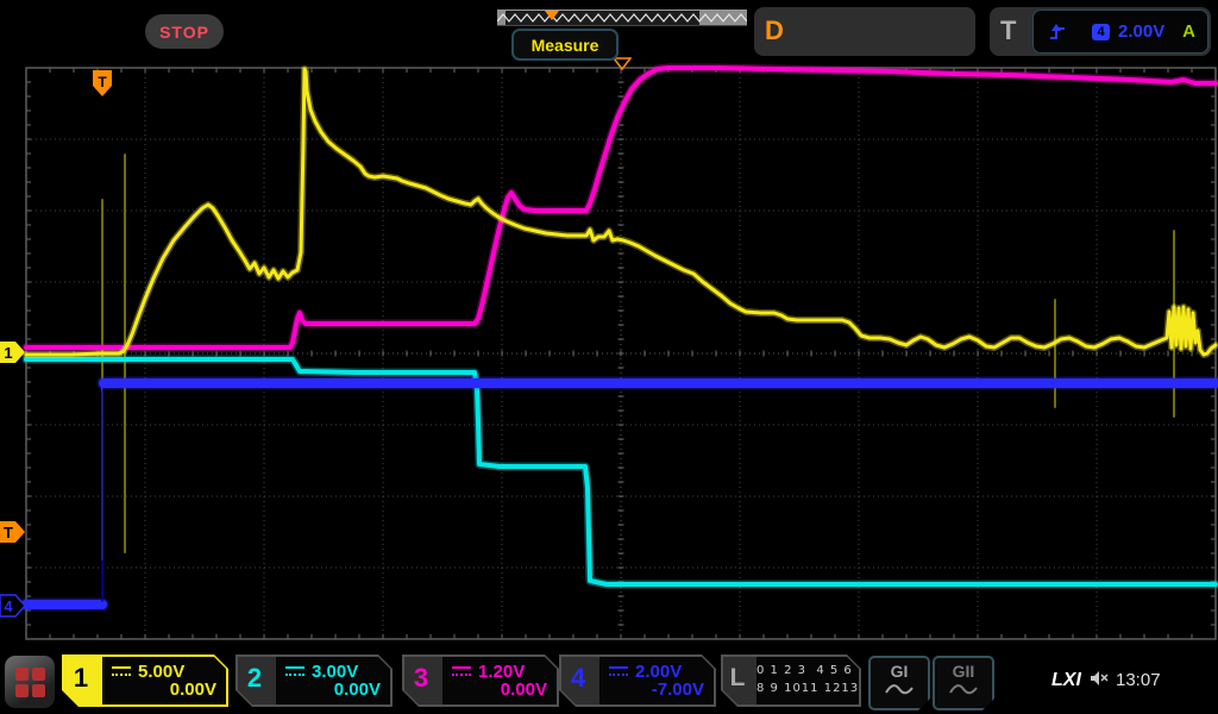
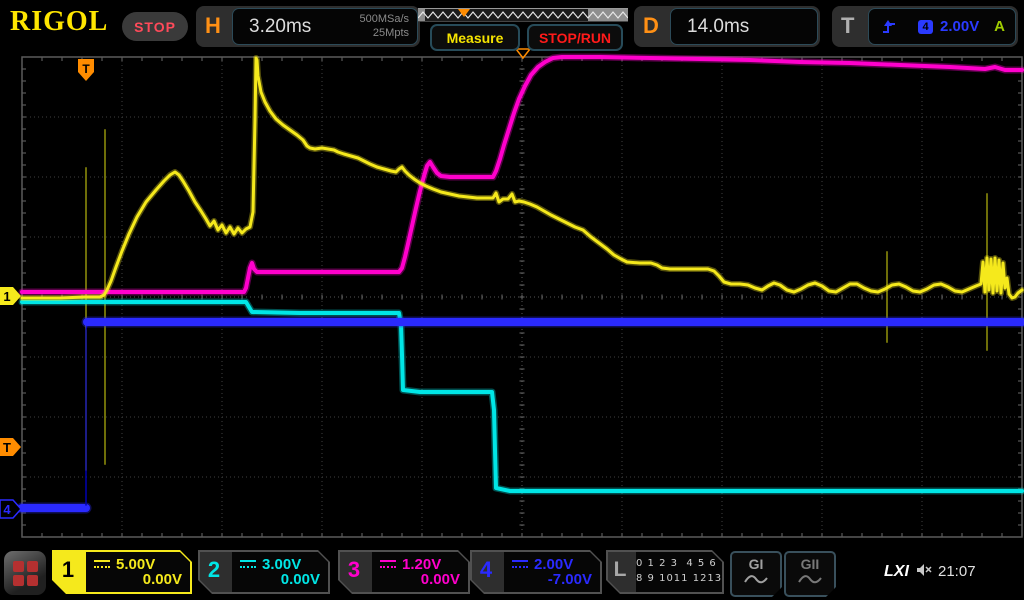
  1
  T
  4
  T
+ RIGOL
  STOP
+ H
+ 3.20ms
+ 500MSa/s
+ 25Mpts
  Measure
+ STOP/RUN
  D
+ 14.0ms
  T
  4
  2.00V
  A
  1
  5.00V
  0.00V
  2
  3.00V
  0.00V
  3
  1.20V
  0.00V
  4
  2.00V
  -7.00V
  L
  0 1 2 3 4 5 6
  8 9 1011 1213
  GI
  GII
  LXI
- 13:07
+ 21:07
